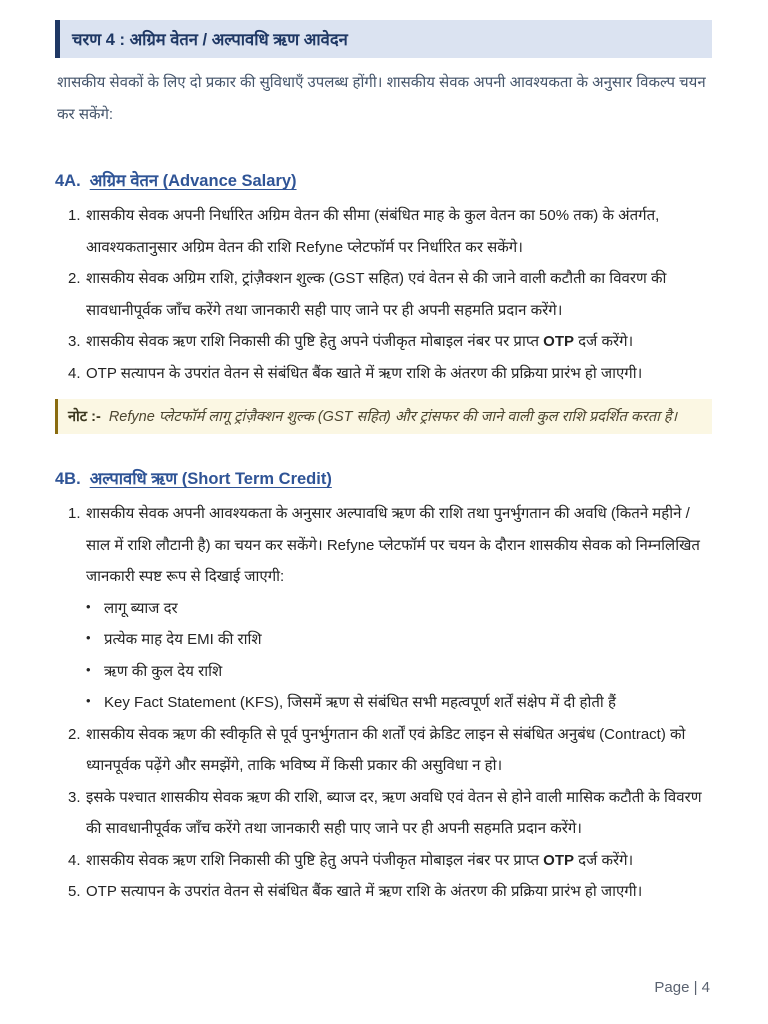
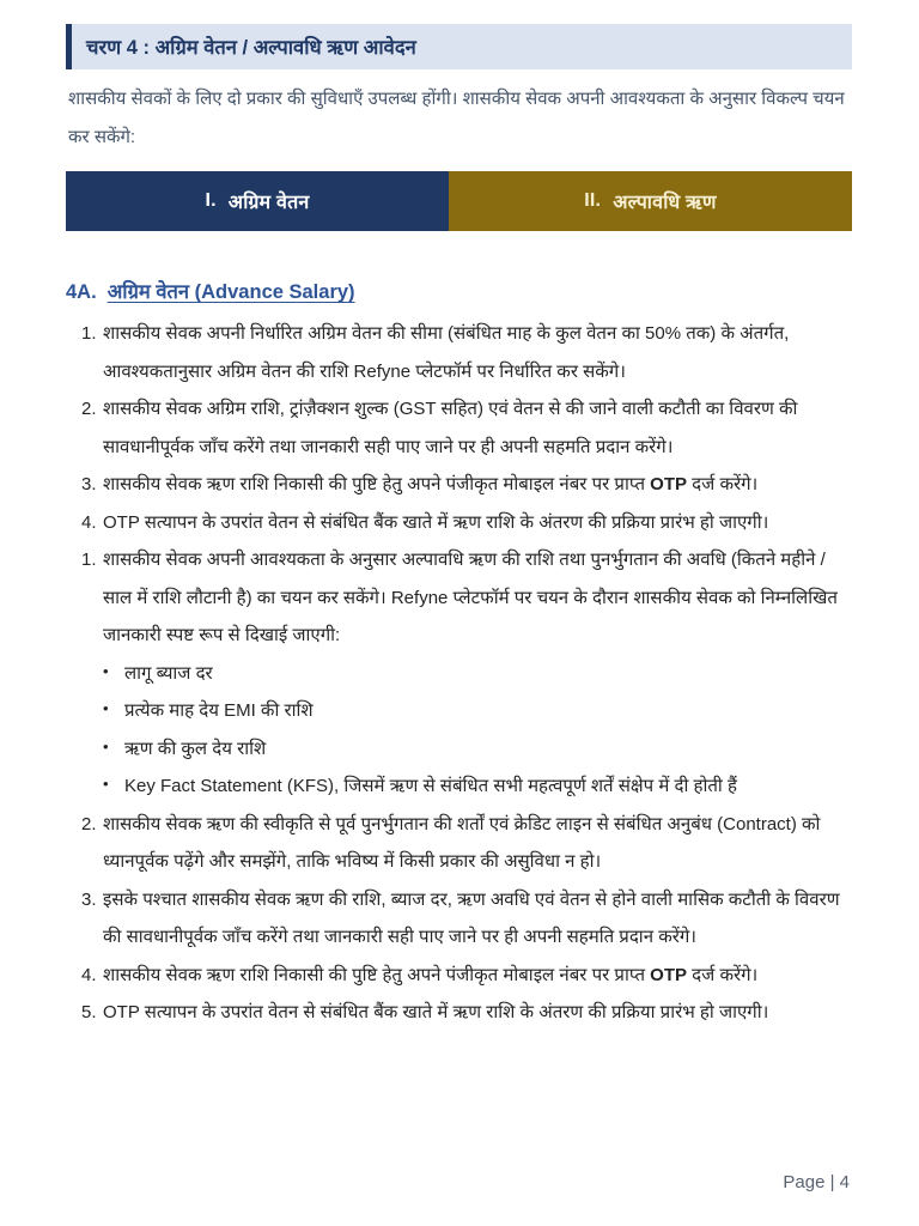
  चरण 4 : अग्रिम वेतन / अल्पावधि ऋण आवेदन
  शासकीय सेवकों के लिए दो प्रकार की सुविधाएँ उपलब्ध होंगी। शासकीय सेवक अपनी आवश्यकता के अनुसार विकल्प चयन कर सकेंगे:
+ I.
+ अग्रिम वेतन
+ II.
+ अल्पावधि ऋण
  4A. अग्रिम वेतन (Advance Salary)
  1.
  शासकीय सेवक अपनी निर्धारित अग्रिम वेतन की सीमा (संबंधित माह के कुल वेतन का 50% तक) के अंतर्गत, आवश्यकतानुसार अग्रिम वेतन की राशि Refyne प्लेटफॉर्म पर निर्धारित कर सकेंगे।
  2.
  शासकीय सेवक अग्रिम राशि, ट्रांज़ैक्शन शुल्क (GST सहित) एवं वेतन से की जाने वाली कटौती का विवरण की सावधानीपूर्वक जाँच करेंगे तथा जानकारी सही पाए जाने पर ही अपनी सहमति प्रदान करेंगे।
  3.
  शासकीय सेवक ऋण राशि निकासी की पुष्टि हेतु अपने पंजीकृत मोबाइल नंबर पर प्राप्त OTP दर्ज करेंगे।
  4.
  OTP सत्यापन के उपरांत वेतन से संबंधित बैंक खाते में ऋण राशि के अंतरण की प्रक्रिया प्रारंभ हो जाएगी।
- नोट :- Refyne प्लेटफॉर्म लागू ट्रांज़ैक्शन शुल्क (GST सहित) और ट्रांसफर की जाने वाली कुल राशि प्रदर्शित करता है।
- 4B. अल्पावधि ऋण (Short Term Credit)
  1.
  शासकीय सेवक अपनी आवश्यकता के अनुसार अल्पावधि ऋण की राशि तथा पुनर्भुगतान की अवधि (कितने महीने / साल में राशि लौटानी है) का चयन कर सकेंगे। Refyne प्लेटफॉर्म पर चयन के दौरान शासकीय सेवक को निम्नलिखित जानकारी स्पष्ट रूप से दिखाई जाएगी:
  •
  लागू ब्याज दर
  •
  प्रत्येक माह देय EMI की राशि
  •
  ऋण की कुल देय राशि
  •
  Key Fact Statement (KFS), जिसमें ऋण से संबंधित सभी महत्वपूर्ण शर्तें संक्षेप में दी होती हैं
  2.
  शासकीय सेवक ऋण की स्वीकृति से पूर्व पुनर्भुगतान की शर्तों एवं क्रेडिट लाइन से संबंधित अनुबंध (Contract) को ध्यानपूर्वक पढ़ेंगे और समझेंगे, ताकि भविष्य में किसी प्रकार की असुविधा न हो।
  3.
  इसके पश्चात शासकीय सेवक ऋण की राशि, ब्याज दर, ऋण अवधि एवं वेतन से होने वाली मासिक कटौती के विवरण की सावधानीपूर्वक जाँच करेंगे तथा जानकारी सही पाए जाने पर ही अपनी सहमति प्रदान करेंगे।
  4.
  शासकीय सेवक ऋण राशि निकासी की पुष्टि हेतु अपने पंजीकृत मोबाइल नंबर पर प्राप्त OTP दर्ज करेंगे।
  5.
  OTP सत्यापन के उपरांत वेतन से संबंधित बैंक खाते में ऋण राशि के अंतरण की प्रक्रिया प्रारंभ हो जाएगी।
  Page | 4
